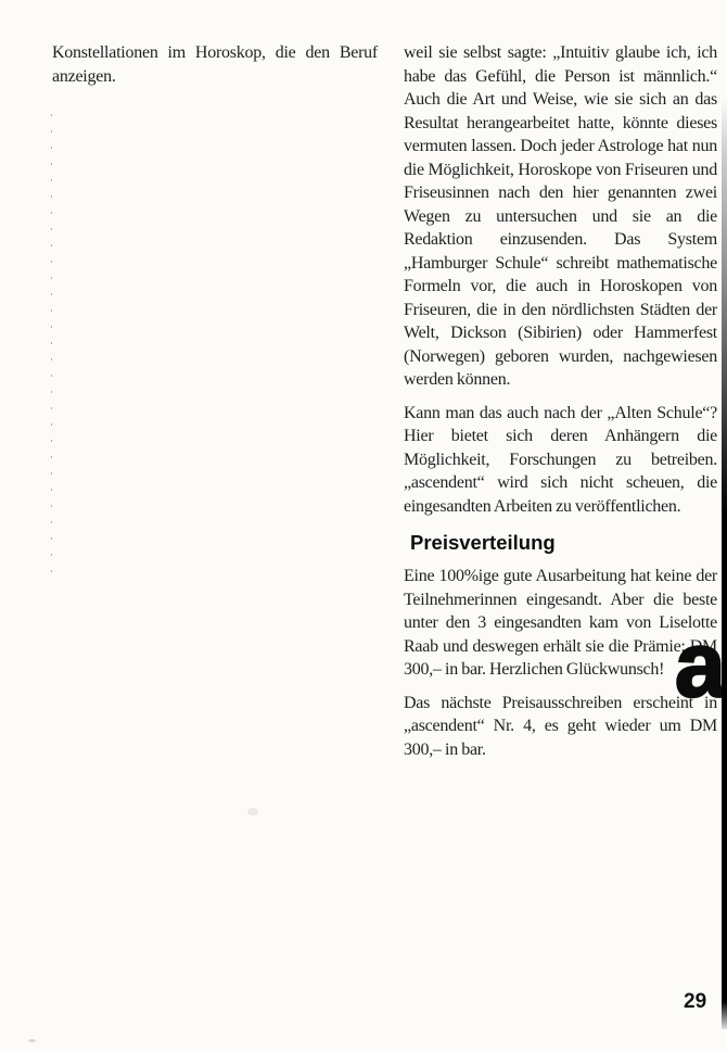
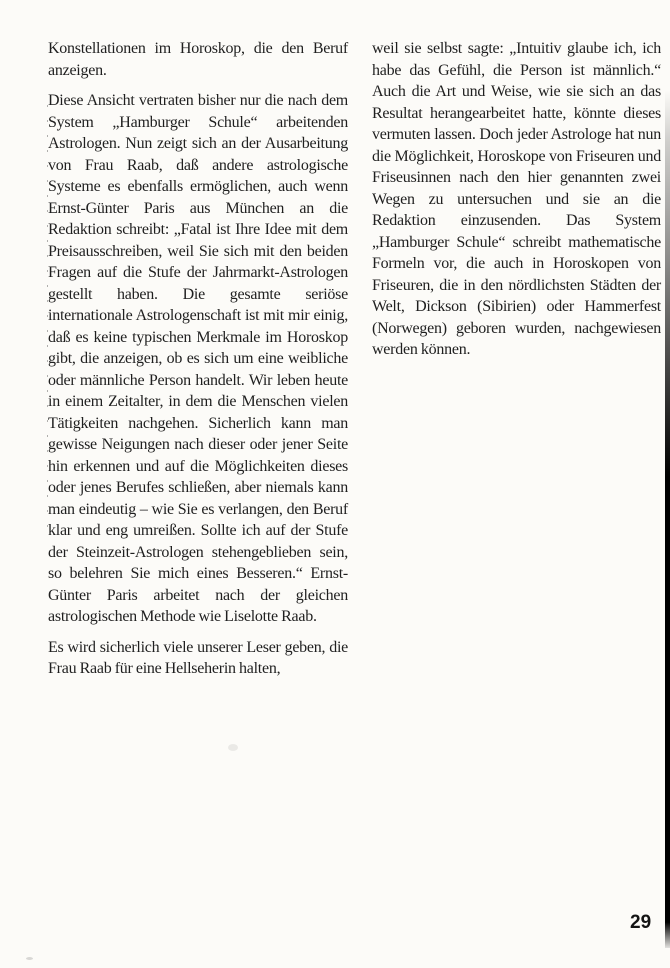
  Konstellationen im Horoskop, die den Beruf anzeigen.
+ Diese Ansicht vertraten bisher nur die nach dem System „Hamburger Schule“ arbeitenden Astrologen. Nun zeigt sich an der Ausarbeitung von Frau Raab, daß andere astrologische Systeme es ebenfalls ermöglichen, auch wenn Ernst-Günter Paris aus München an die Redaktion schreibt: „Fatal ist Ihre Idee mit dem Preisausschreiben, weil Sie sich mit den beiden Fragen auf die Stufe der Jahrmarkt-Astrologen gestellt haben. Die gesamte seriöse internationale Astrologenschaft ist mit mir einig, daß es keine typischen Merkmale im Horoskop gibt, die anzeigen, ob es sich um eine weibliche oder männliche Person handelt. Wir leben heute in einem Zeitalter, in dem die Menschen vielen Tätigkeiten nachgehen. Sicherlich kann man gewisse Neigungen nach dieser oder jener Seite hin erkennen und auf die Möglichkeiten dieses oder jenes Berufes schließen, aber niemals kann man eindeutig – wie Sie es verlangen, den Beruf klar und eng umreißen. Sollte ich auf der Stufe der Steinzeit-Astrologen stehengeblieben sein, so belehren Sie mich eines Besseren.“ Ernst-Günter Paris arbeitet nach der gleichen astrologischen Methode wie Liselotte Raab.
+ Es wird sicherlich viele unserer Leser geben, die Frau Raab für eine Hellseherin halten,
  weil sie selbst sagte: „Intuitiv glaube ich, ich habe das Gefühl, die Person ist männlich.“ Auch die Art und Weise, wie sie sich an das Resultat herangearbeitet hatte, könnte dieses vermuten lassen. Doch jeder Astrologe hat nun die Möglichkeit, Horoskope von Friseuren und Friseusinnen nach den hier genannten zwei Wegen zu untersuchen und sie an die Redaktion einzusenden. Das System „Hamburger Schule“ schreibt mathematische Formeln vor, die auch in Horoskopen von Friseuren, die in den nördlichsten Städten der Welt, Dickson (Sibirien) oder Hammerfest (Norwegen) geboren wurden, nachgewiesen werden können.
- Kann man das auch nach der „Alten Schule“? Hier bietet sich deren Anhängern die Möglichkeit, Forschungen zu betreiben. „ascendent“ wird sich nicht scheuen, die eingesandten Arbeiten zu veröffentlichen.
- Preisverteilung
- Eine 100%ige gute Ausarbeitung hat keine der Teilnehmerinnen eingesandt. Aber die beste unter den 3 eingesandten kam von Liselotte Raab und deswegen erhält sie die Prämie: DM 300,– in bar. Herzlichen Glückwunsch!
- Das nächste Preisausschreiben erscheint in „ascendent“ Nr. 4, es geht wieder um DM 300,– in bar.
- a
  29
